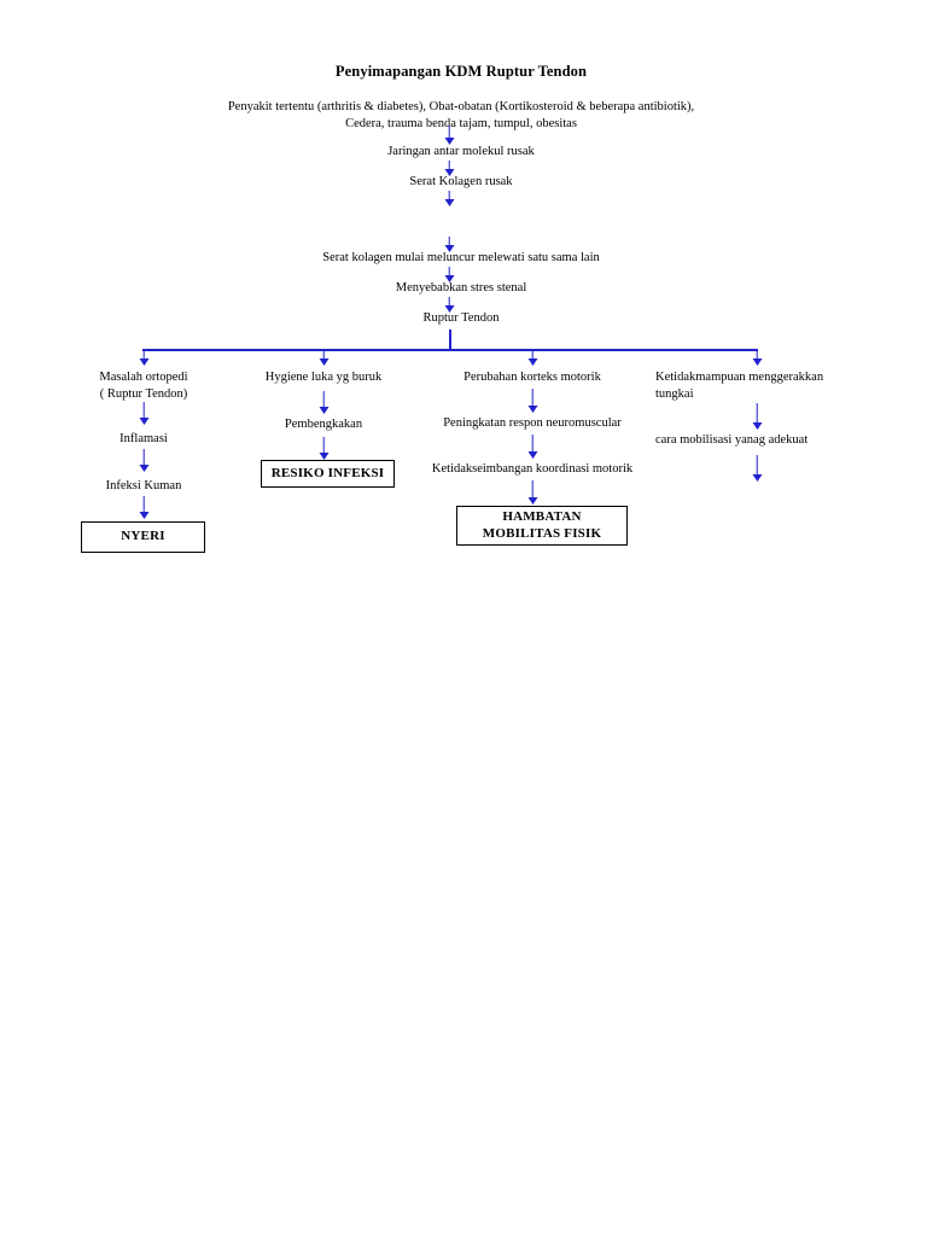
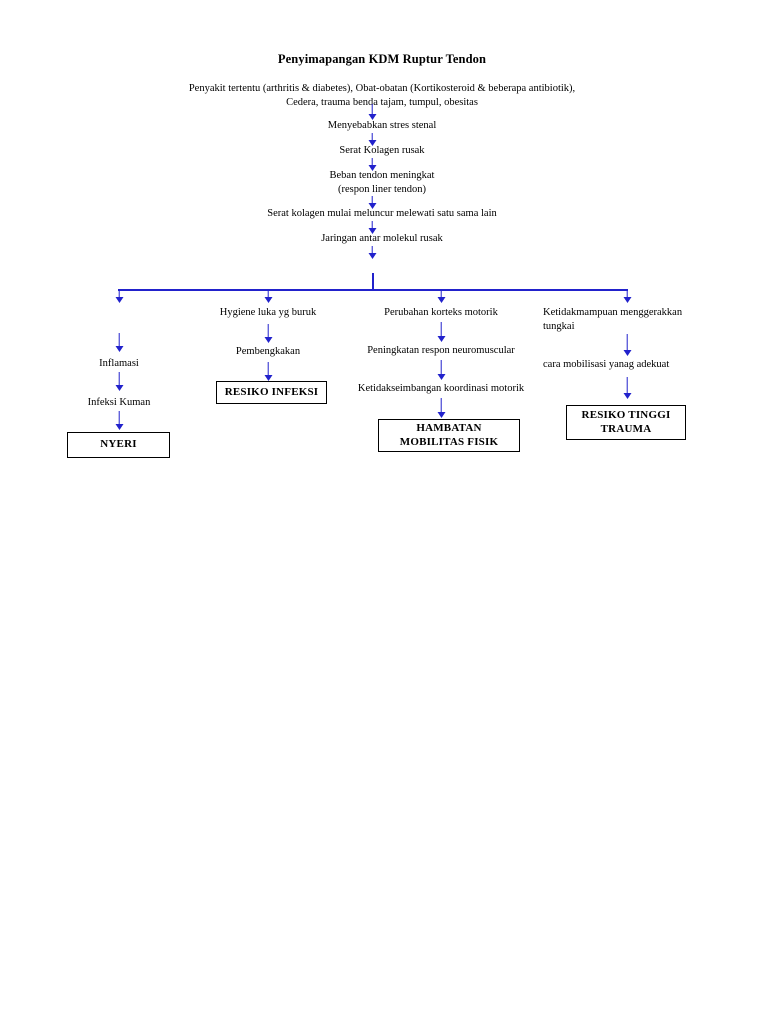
  Penyimapangan KDM Ruptur Tendon
  Penyakit tertentu (arthritis & diabetes), Obat-obatan (Kortikosteroid & beberapa antibiotik),
  Cedera, trauma benda tajam, tumpul, obesitas
- Jaringan antar molekul rusak
+ Menyebabkan stres stenal
  Serat Kolagen rusak
+ Beban tendon meningkat
+ (respon liner tendon)
  Serat kolagen mulai meluncur melewati satu sama lain
- Menyebabkan stres stenal
+ Jaringan antar molekul rusak
- Ruptur Tendon
- Masalah ortopedi
- ( Ruptur Tendon)
  Inflamasi
  Infeksi Kuman
  NYERI
  Hygiene luka yg buruk
  Pembengkakan
  RESIKO INFEKSI
  Perubahan korteks motorik
  Peningkatan respon neuromuscular
  Ketidakseimbangan koordinasi motorik
  HAMBATAN
  MOBILITAS FISIK
  Ketidakmampuan menggerakkan tungkai
  cara mobilisasi yanag adekuat
+ RESIKO TINGGI
+ TRAUMA
